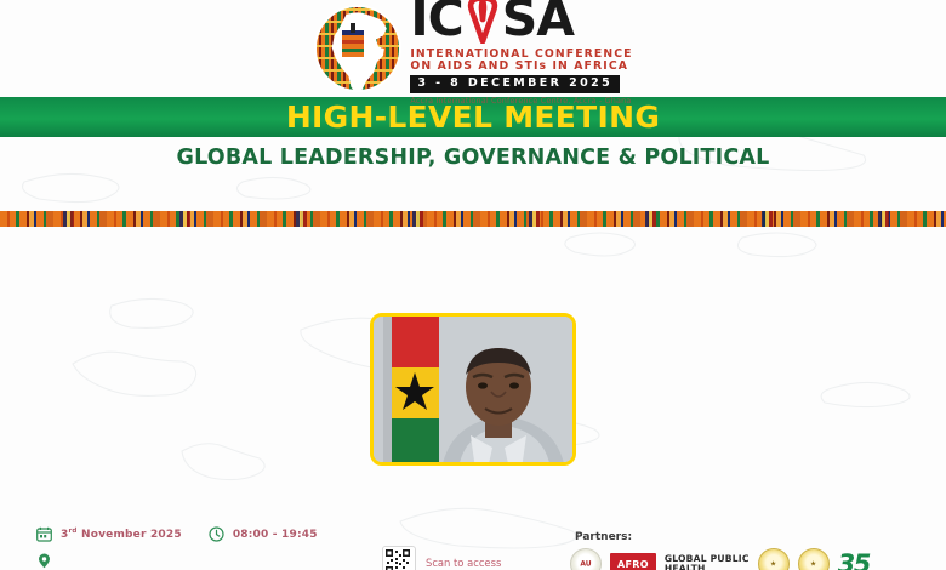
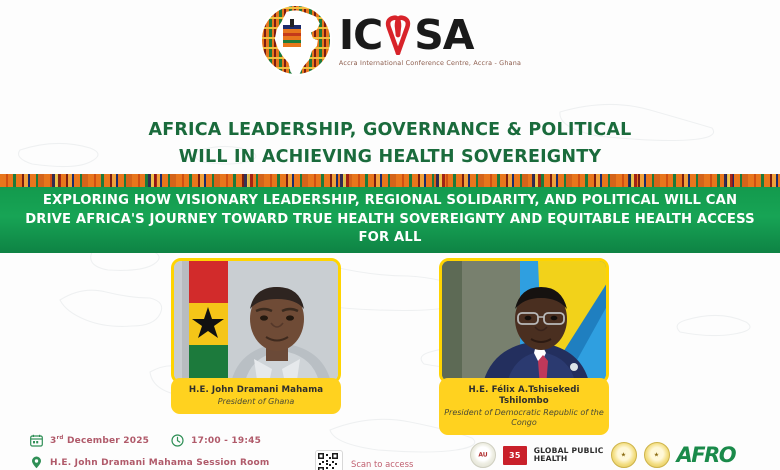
  IC
  SA
- INTERNATIONAL CONFERENCE
- ON AIDS AND STIs IN AFRICA
- 3 - 8 DECEMBER 2025
  Accra International Conference Centre, Accra - Ghana
- HIGH-LEVEL MEETING
- GLOBAL LEADERSHIP, GOVERNANCE & POLITICAL
+ AFRICA LEADERSHIP, GOVERNANCE & POLITICAL
+ WILL IN ACHIEVING HEALTH SOVEREIGNTY
+ EXPLORING HOW VISIONARY LEADERSHIP, REGIONAL SOLIDARITY, AND POLITICAL WILL CAN DRIVE AFRICA'S JOURNEY TOWARD TRUE HEALTH SOVEREIGNTY AND EQUITABLE HEALTH ACCESS FOR ALL
+ H.E. John Dramani Mahama
+ President of Ghana
+ H.E. Félix A.Tshisekedi Tshilombo
+ President of Democratic Republic of the Congo
- 3 November 2025
+ 3 December 2025
- 08:00 - 19:45
+ 17:00 - 19:45
+ H.E. John Dramani Mahama Session Room
  Scan to access
- Partners:
- AFRO
+ 35
  GLOBAL PUBLIC
  HEALTH
- 35
+ AFRO
